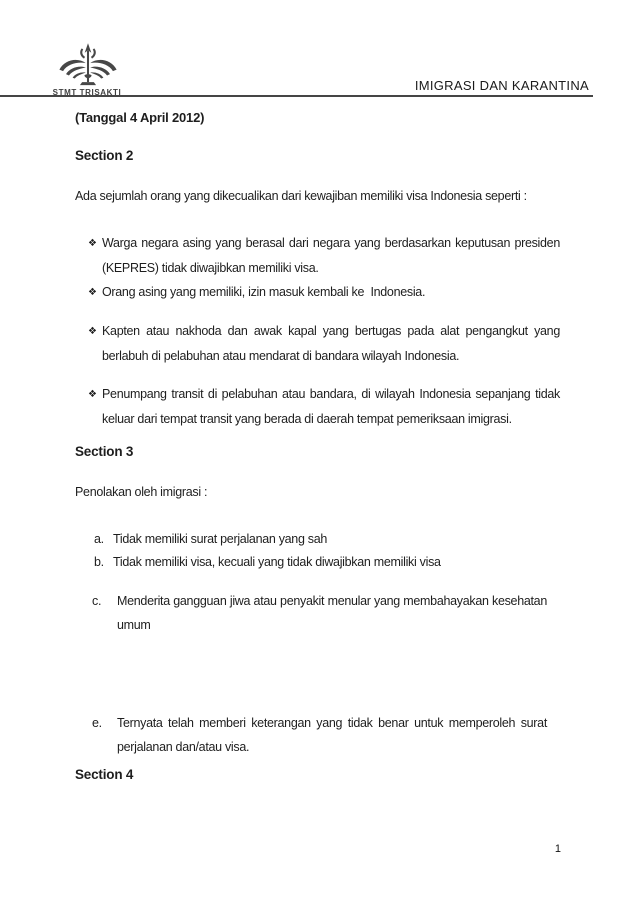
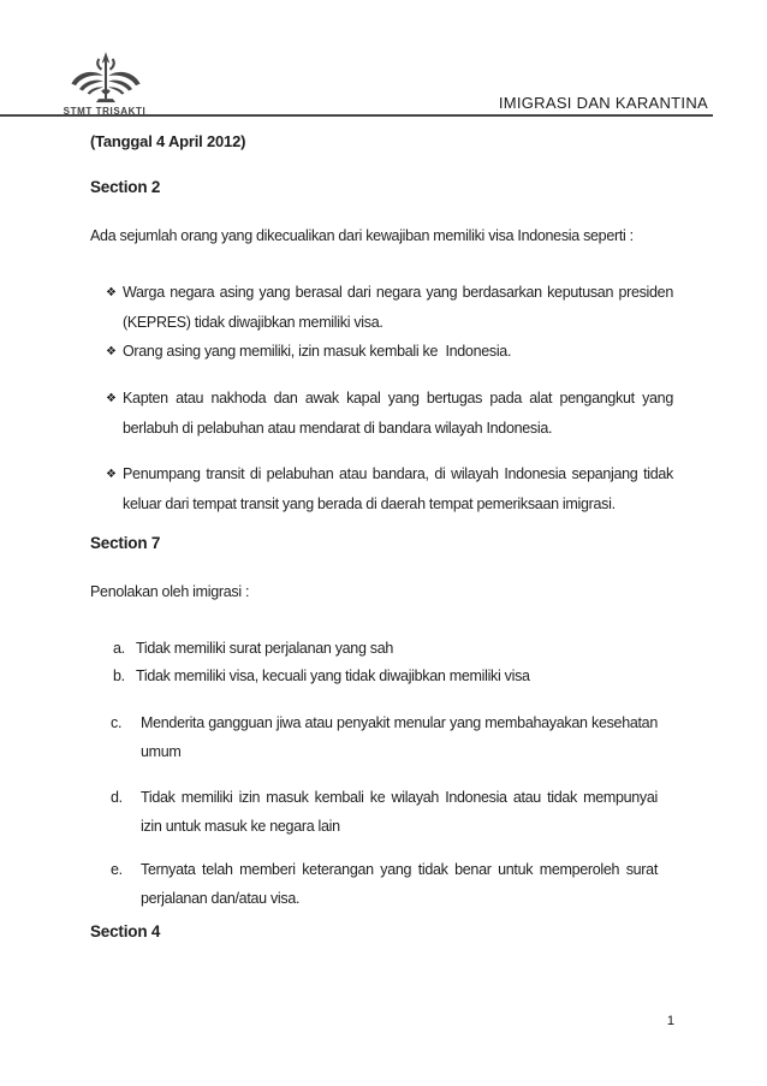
  STMT TRISAKTI
  IMIGRASI DAN KARANTINA
  (Tanggal 4 April 2012)
  Section 2
  Ada sejumlah orang yang dikecualikan dari kewajiban memiliki visa Indonesia seperti :
  ❖
  Warga negara asing yang berasal dari negara yang berdasarkan keputusan presiden (KEPRES) tidak diwajibkan memiliki visa.
  ❖
  Orang asing yang memiliki, izin masuk kembali ke Indonesia.
  ❖
  Kapten atau nakhoda dan awak kapal yang bertugas pada alat pengangkut yang berlabuh di pelabuhan atau mendarat di bandara wilayah Indonesia.
  ❖
  Penumpang transit di pelabuhan atau bandara, di wilayah Indonesia sepanjang tidak keluar dari tempat transit yang berada di daerah tempat pemeriksaan imigrasi.
- Section 3
+ Section 7
  Penolakan oleh imigrasi :
  a.
  Tidak memiliki surat perjalanan yang sah
  b.
  Tidak memiliki visa, kecuali yang tidak diwajibkan memiliki visa
  c.
  Menderita gangguan jiwa atau penyakit menular yang membahayakan kesehatan umum
+ d.
+ Tidak memiliki izin masuk kembali ke wilayah Indonesia atau tidak mempunyai izin untuk masuk ke negara lain
  e.
  Ternyata telah memberi keterangan yang tidak benar untuk memperoleh surat perjalanan dan/atau visa.
  Section 4
  1
